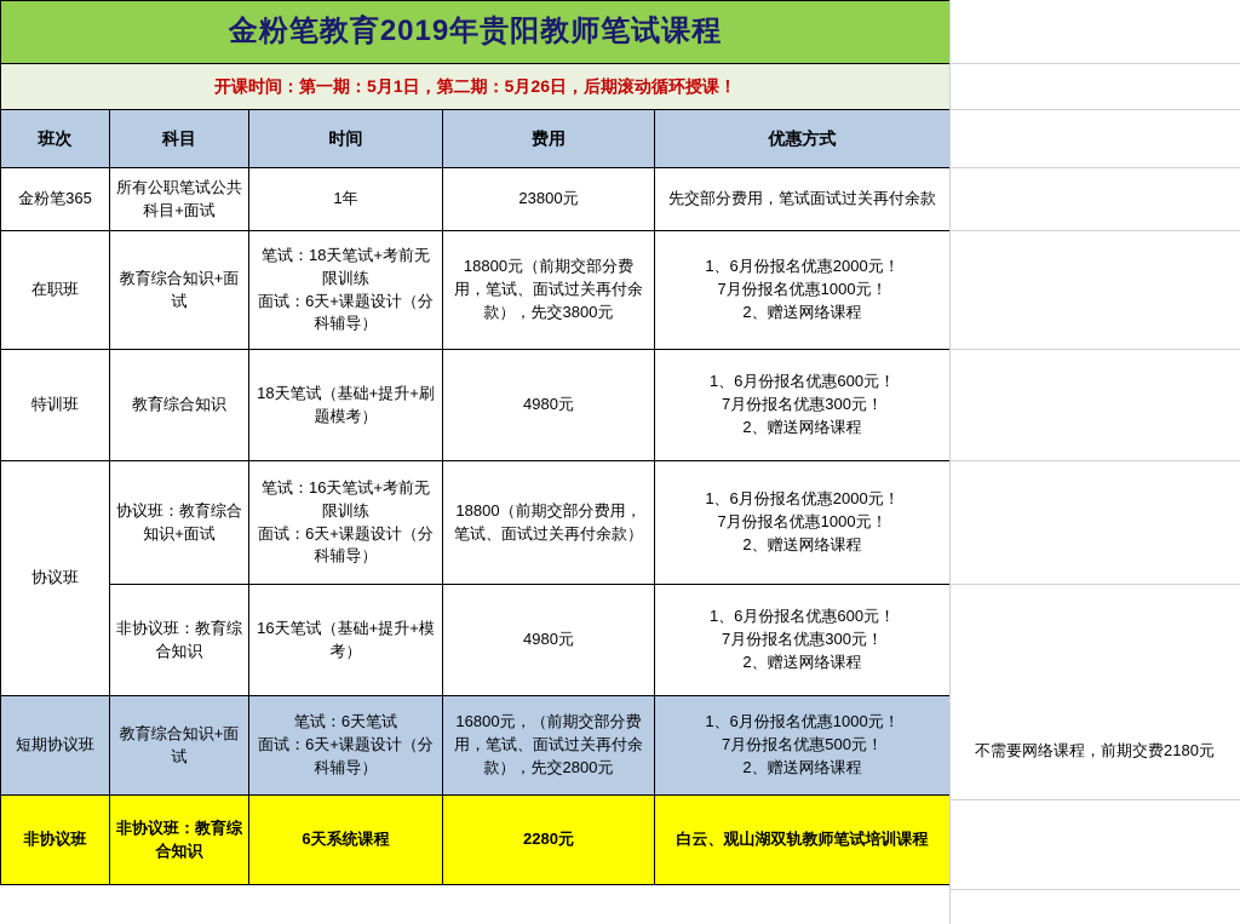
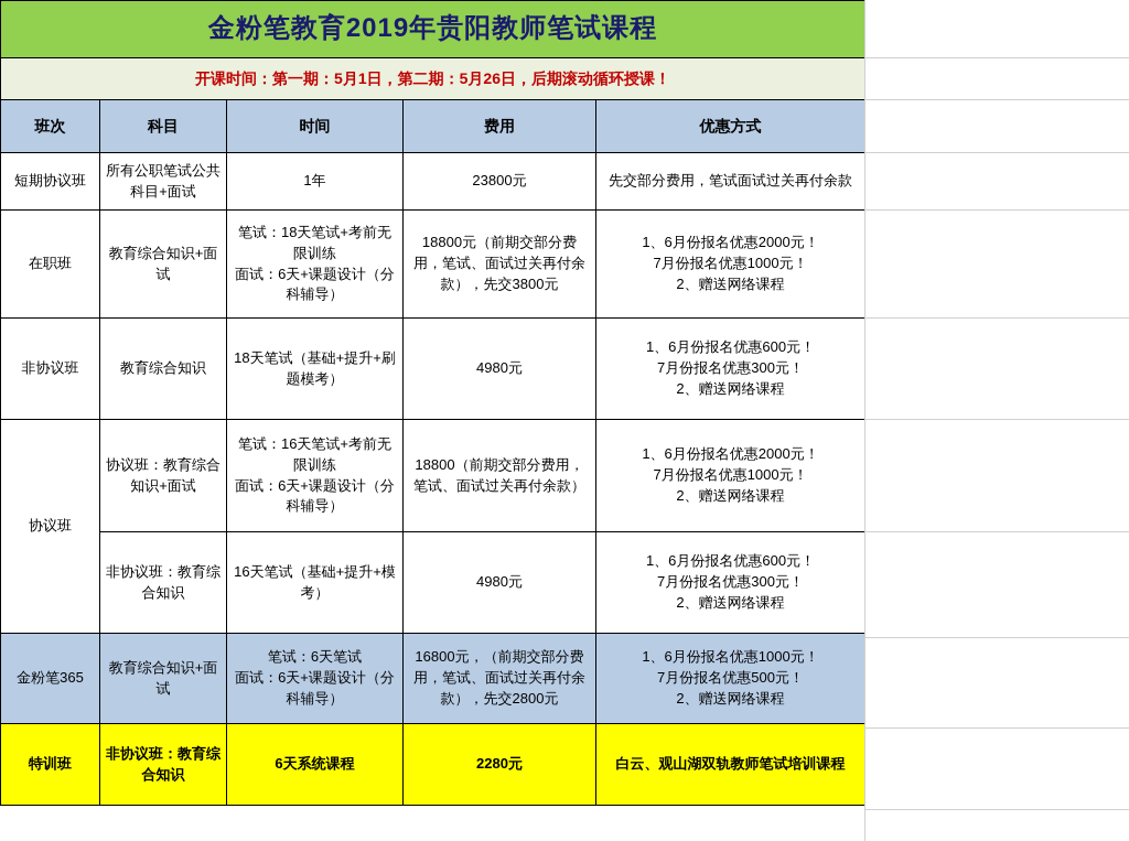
  金粉笔教育2019年贵阳教师笔试课程
  开课时间：第一期：5月1日，第二期：5月26日，后期滚动循环授课！
  班次	科目	时间	费用	优惠方式
- 金粉笔365	所有公职笔试公共科目+面试	1年	23800元	先交部分费用，笔试面试过关再付余款
+ 短期协议班	所有公职笔试公共科目+面试	1年	23800元	先交部分费用，笔试面试过关再付余款
  在职班	教育综合知识+面试	笔试：18天笔试+考前无限训练 面试：6天+课题设计（分科辅导）	18800元（前期交部分费用，笔试、面试过关再付余款），先交3800元	1、6月份报名优惠2000元！ 7月份报名优惠1000元！ 2、赠送网络课程
- 特训班	教育综合知识	18天笔试（基础+提升+刷题模考）	4980元	1、6月份报名优惠600元！ 7月份报名优惠300元！ 2、赠送网络课程
+ 非协议班	教育综合知识	18天笔试（基础+提升+刷题模考）	4980元	1、6月份报名优惠600元！ 7月份报名优惠300元！ 2、赠送网络课程
  协议班	协议班：教育综合知识+面试	笔试：16天笔试+考前无限训练 面试：6天+课题设计（分科辅导）	18800（前期交部分费用，笔试、面试过关再付余款）	1、6月份报名优惠2000元！ 7月份报名优惠1000元！ 2、赠送网络课程
  非协议班：教育综合知识	16天笔试（基础+提升+模考）	4980元	1、6月份报名优惠600元！ 7月份报名优惠300元！ 2、赠送网络课程
- 短期协议班	教育综合知识+面试	笔试：6天笔试 面试：6天+课题设计（分科辅导）	16800元，（前期交部分费用，笔试、面试过关再付余款），先交2800元	1、6月份报名优惠1000元！ 7月份报名优惠500元！ 2、赠送网络课程
+ 金粉笔365	教育综合知识+面试	笔试：6天笔试 面试：6天+课题设计（分科辅导）	16800元，（前期交部分费用，笔试、面试过关再付余款），先交2800元	1、6月份报名优惠1000元！ 7月份报名优惠500元！ 2、赠送网络课程
- 非协议班	非协议班：教育综合知识	6天系统课程	2280元	白云、观山湖双轨教师笔试培训课程
+ 特训班	非协议班：教育综合知识	6天系统课程	2280元	白云、观山湖双轨教师笔试培训课程
- 不需要网络课程，前期交费2180元
